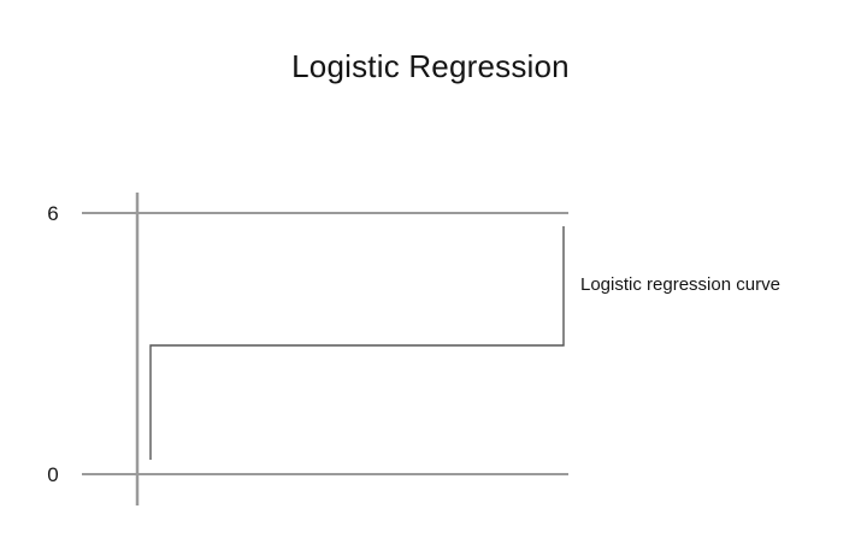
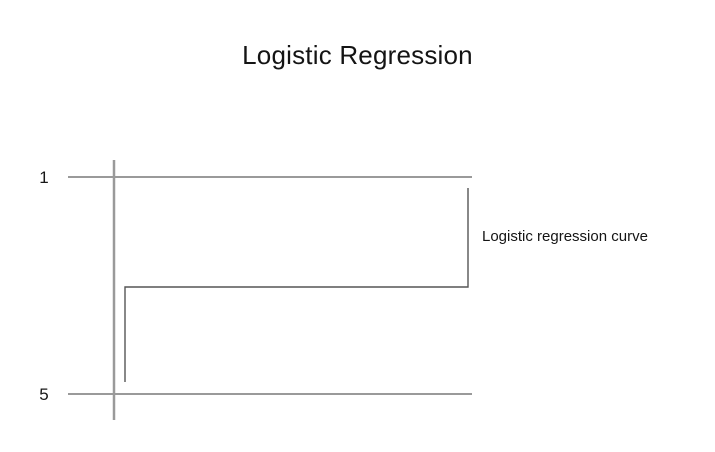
  Logistic Regression
- 6
+ 1
- 0
+ 5
  Logistic regression curve
